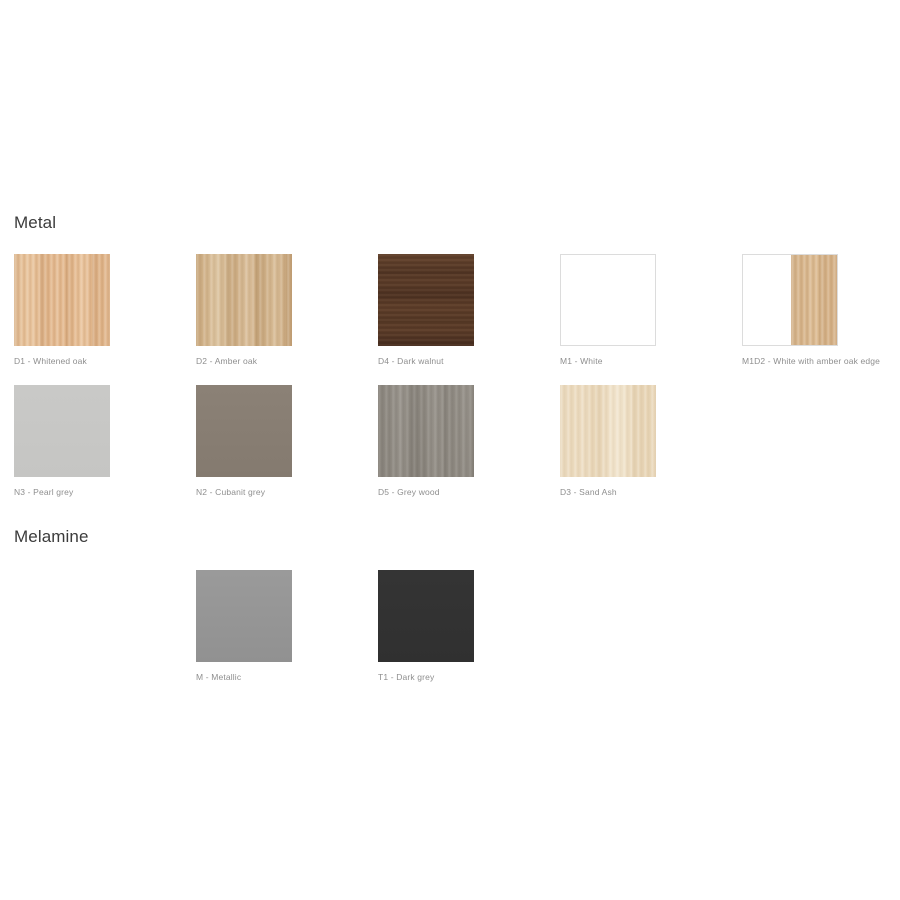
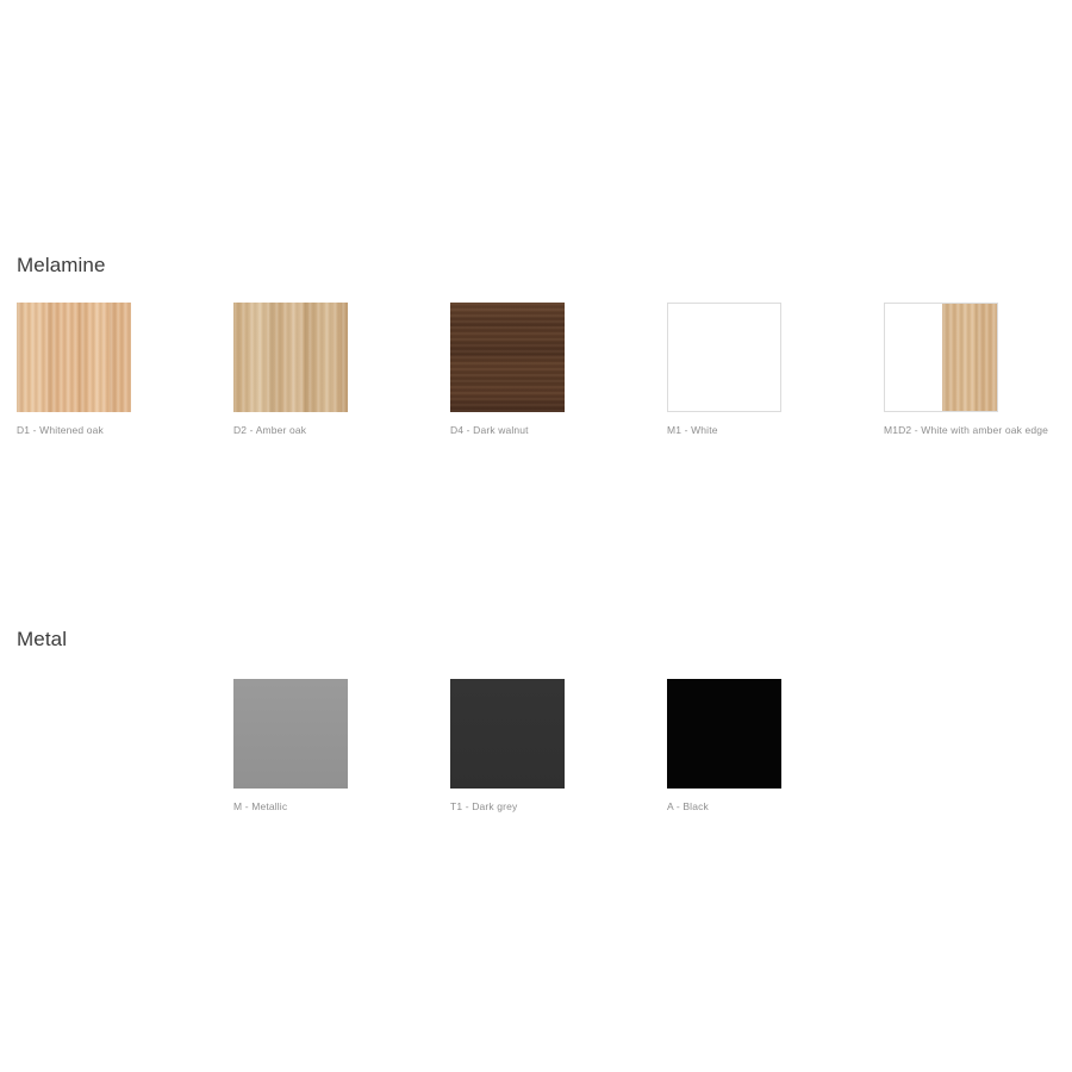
- Metal
+ Melamine
  D1 - Whitened oak
  D2 - Amber oak
  D4 - Dark walnut
  M1 - White
  M1D2 - White with amber oak edge
- N3 - Pearl grey
- N2 - Cubanit grey
- D5 - Grey wood
- D3 - Sand Ash
- Melamine
+ Metal
  M - Metallic
  T1 - Dark grey
+ A - Black
